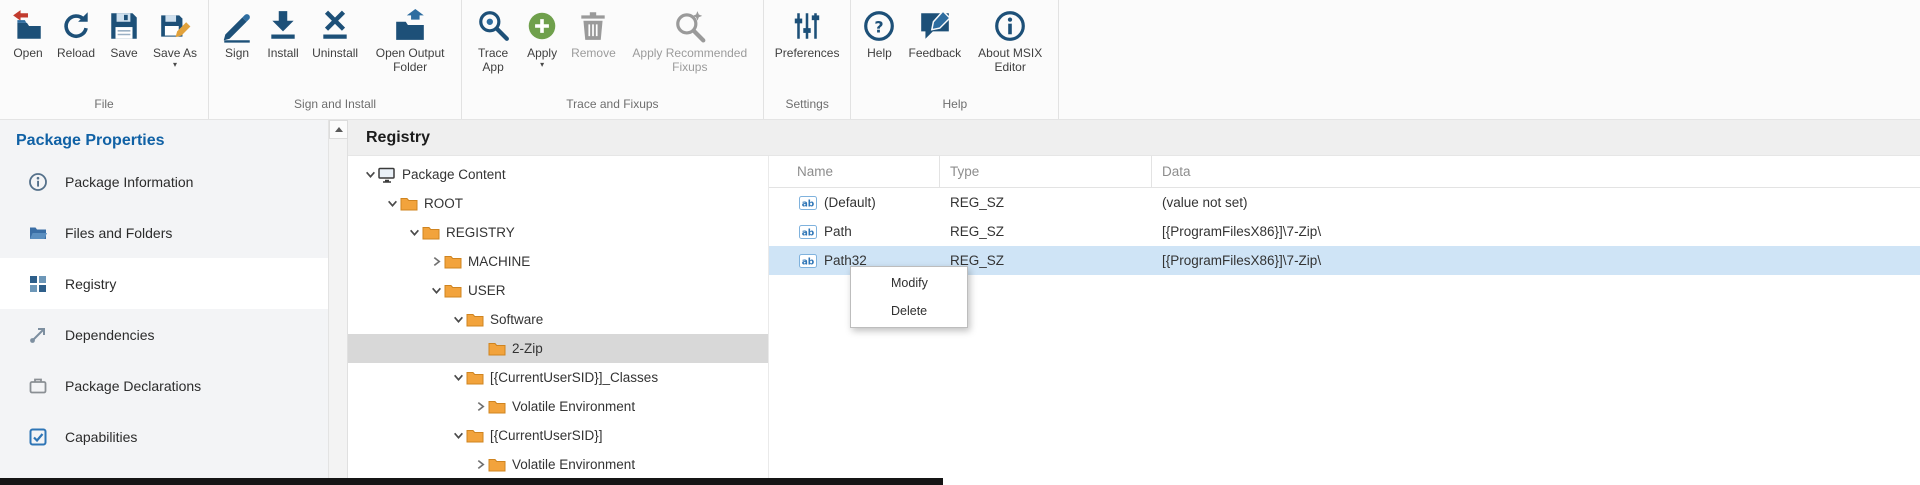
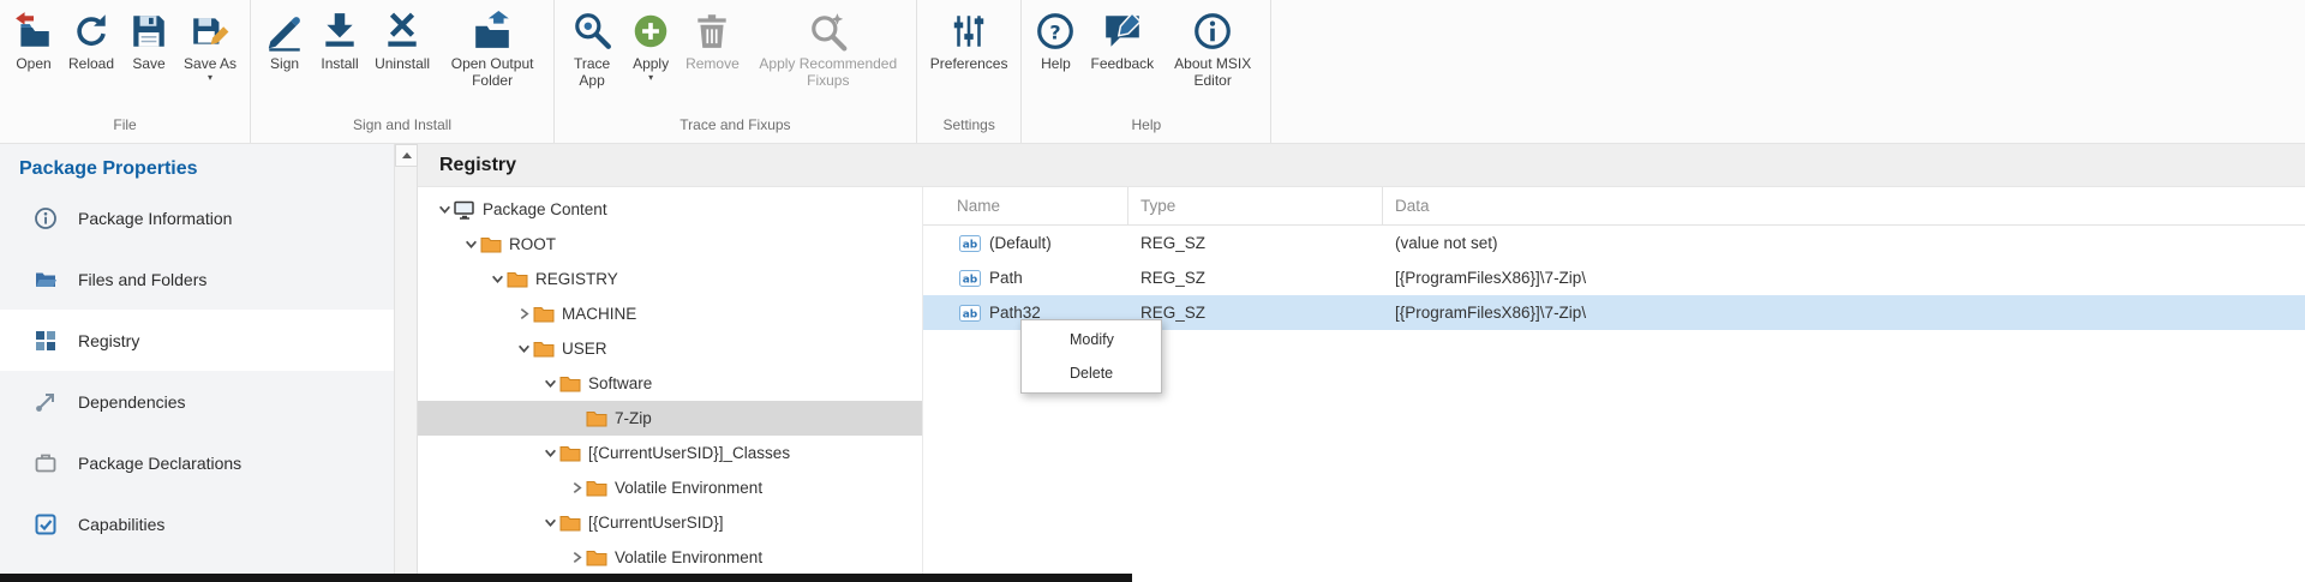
  Open
  Reload
  Save
  Save As
  ▾
  File
  Sign
  Install
  Uninstall
  Open Output Folder
  Sign and Install
  Trace App
  Apply
  ▾
  Remove
  Apply Recommended Fixups
  Trace and Fixups
  Preferences
  Settings
  ?
  Help
  Feedback
  About MSIX Editor
  Help
  Package Properties
  Package Information
  Files and Folders
  Registry
  Dependencies
  Package Declarations
  Capabilities
  Registry
  Package Content
  ROOT
  REGISTRY
  MACHINE
  USER
  Software
- 2-Zip
+ 7-Zip
  [{CurrentUserSID}]_Classes
  Volatile Environment
  [{CurrentUserSID}]
  Volatile Environment
  Name
  Type
  Data
  ab
  (Default)
  REG_SZ
  (value not set)
  ab
  Path
  REG_SZ
  [{ProgramFilesX86}]\7-Zip\
  ab
  Path32
  REG_SZ
  [{ProgramFilesX86}]\7-Zip\
  Modify
  Delete
